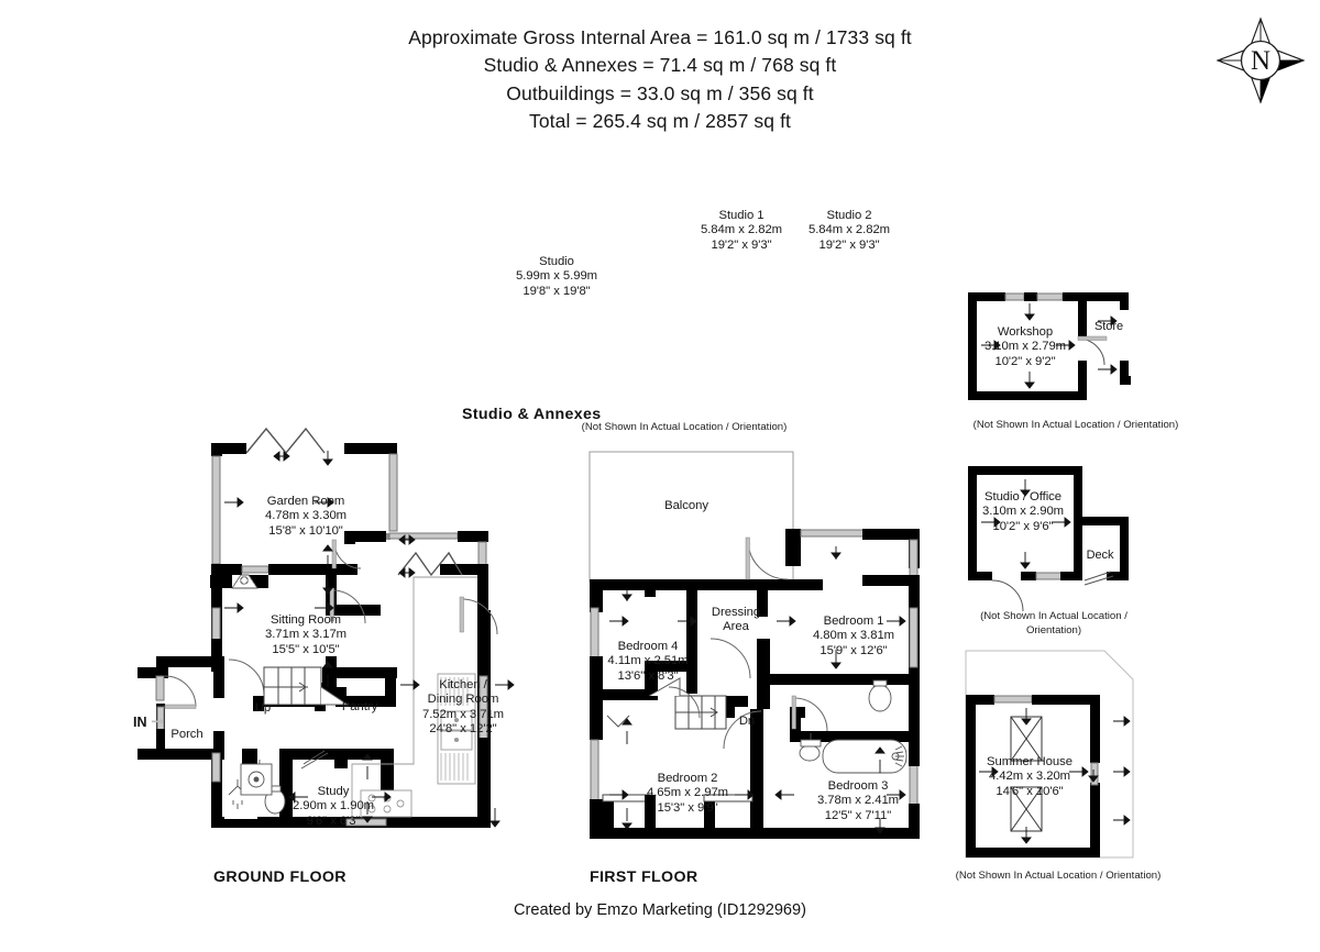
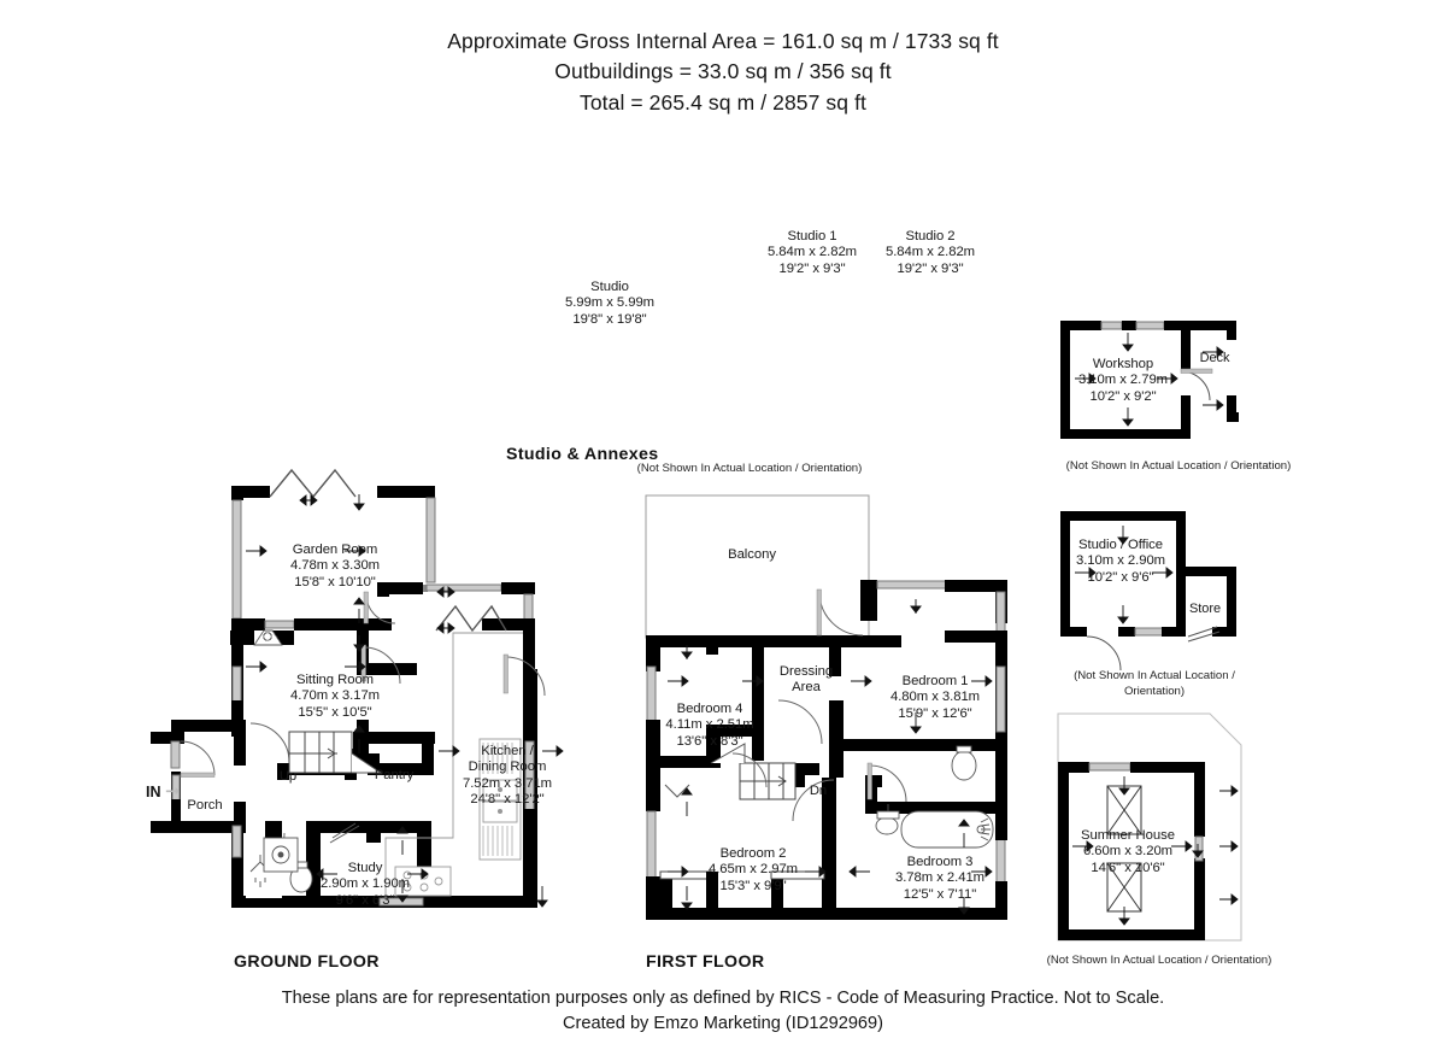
  Approximate Gross Internal Area = 161.0 sq m / 1733 sq ft
- Studio & Annexes = 71.4 sq m / 768 sq ft
  Outbuildings = 33.0 sq m / 356 sq ft
  Total = 265.4 sq m / 2857 sq ft
- N
  Studio
  5.99m x 5.99m
  19'8" x 19'8"
  Studio 1
  5.84m x 2.82m
  19'2" x 9'3"
  Studio 2
  5.84m x 2.82m
  19'2" x 9'3"
  Studio & Annexes
  (Not Shown In Actual Location / Orientation)
  Workshop
  3.10m x 2.79m
  10'2" x 9'2"
- Store
+ Deck
  (Not Shown In Actual Location / Orientation)
  Studio / Office
  3.10m x 2.90m
  10'2" x 9'6"
- Deck
+ Store
  (Not Shown In Actual Location / Orientation)
  Summer House
- 4.42m x 3.20m
+ 6.60m x 3.20m
  14'6" x 10'6"
  (Not Shown In Actual Location / Orientation)
  Garden Room
  4.78m x 3.30m
  15'8" x 10'10"
  Sitting Room
- 3.71m x 3.17m
+ 4.70m x 3.17m
  15'5" x 10'5"
  Kitchen /
  Dining Room
  7.52m x 3.71m
  24'8" x 12'2"
  Study
  2.90m x 1.90m
  9'6" x 6'3"
  Pantry
  Porch
  Up
  IN ➞
  GROUND FLOOR
  Balcony
  Bedroom 1
  4.80m x 3.81m
  15'9" x 12'6"
  Bedroom 2
  4.65m x 2.97m
  15'3" x 9'9"
  Bedroom 3
  3.78m x 2.41m
  12'5" x 7'11"
  Bedroom 4
  4.11m x 2.51m
  13'6" x 8'3"
  Dressing
  Area
  Dn
  FIRST FLOOR
+ These plans are for representation purposes only as defined by RICS - Code of Measuring Practice. Not to Scale.
  Created by Emzo Marketing (ID1292969)
